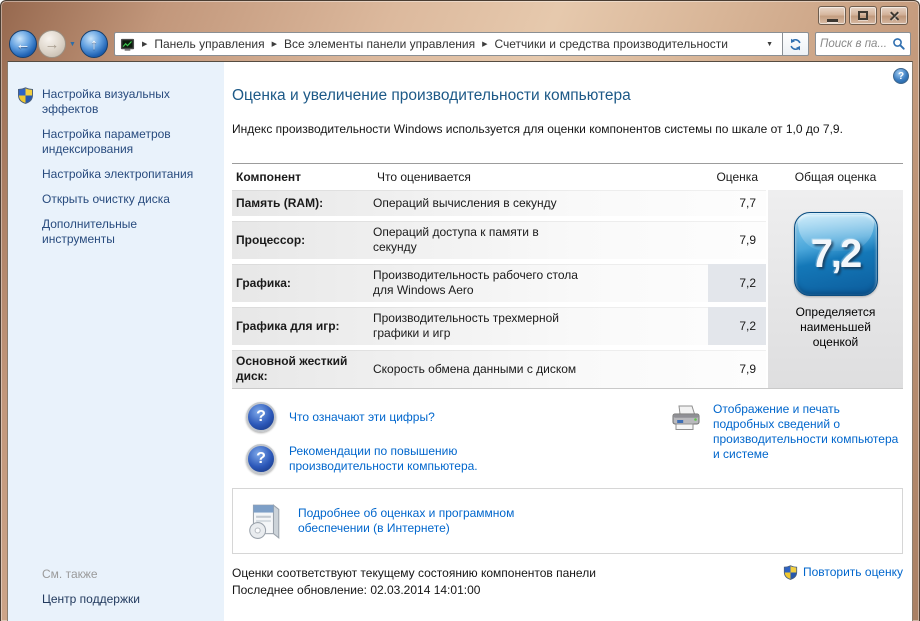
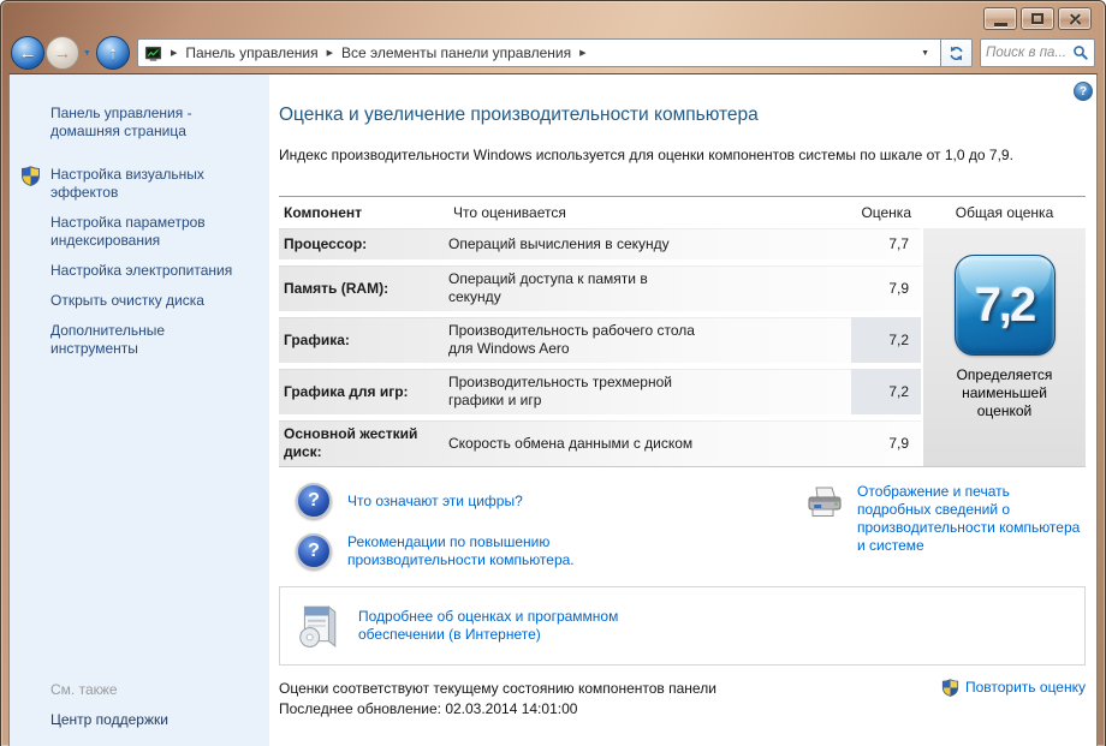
  ←
  →
  ↑
  Панель управления
  Все элементы панели управления
- Счетчики и средства производительности
  Поиск в па...
+ Панель управления - домашняя страница
  Настройка визуальных эффектов
  Настройка параметров индексирования
  Настройка электропитания
  Открыть очистку диска
  Дополнительные инструменты
  См. также
  Центр поддержки
  ?
  Оценка и увеличение производительности компьютера
  Индекс производительности Windows используется для оценки компонентов системы по шкале от 1,0 до 7,9.
  Компонент
  Что оценивается
  Оценка
  Общая оценка
- Память (RAM):
+ Процессор:
  Операций вычисления в секунду
  7,7
- Процессор:
+ Память (RAM):
  Операций доступа к памяти в секунду
  7,9
  Графика:
  Производительность рабочего стола для Windows Aero
  7,2
  Графика для игр:
  Производительность трехмерной графики и игр
  7,2
  Основной жесткий диск:
  Скорость обмена данными с диском
  7,9
  7,2
  Определяется наименьшей оценкой
  ?
  Что означают эти цифры?
  ?
  Рекомендации по повышению производительности компьютера.
  Отображение и печать подробных сведений о производительности компьютера и системе
  Подробнее об оценках и программном обеспечении (в Интернете)
  Оценки соответствуют текущему состоянию компонентов панели
  Последнее обновление: 02.03.2014 14:01:00
  Повторить оценку
